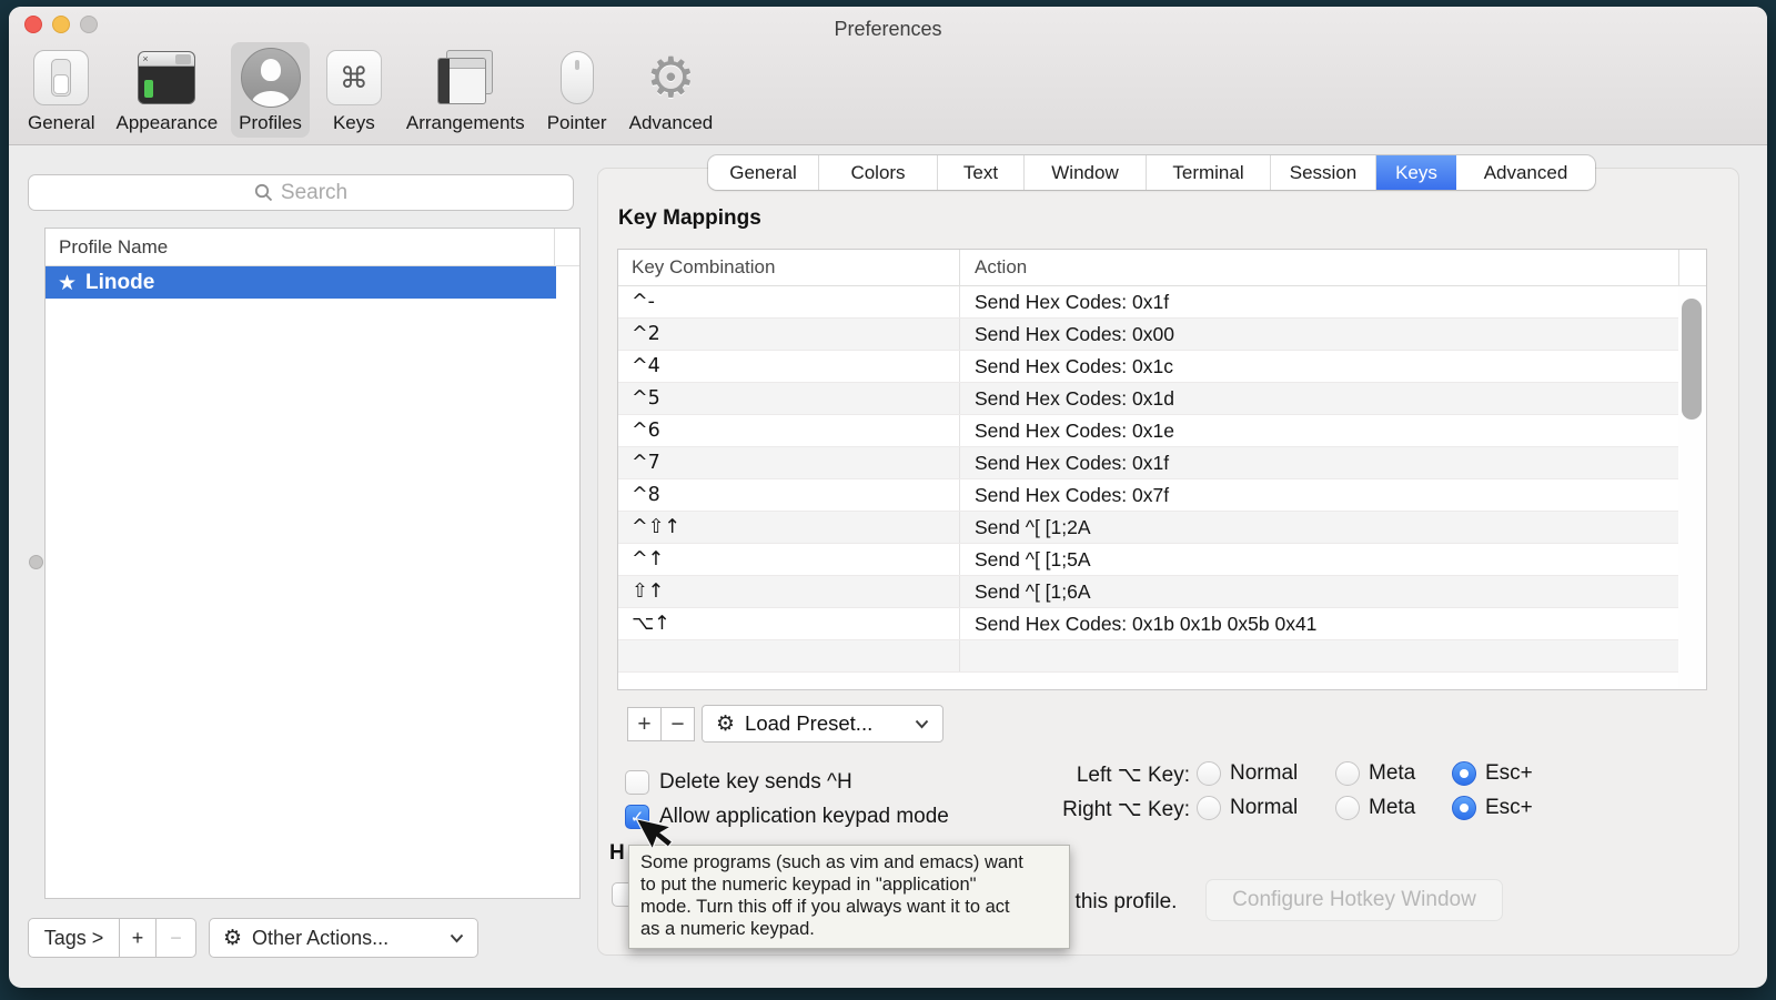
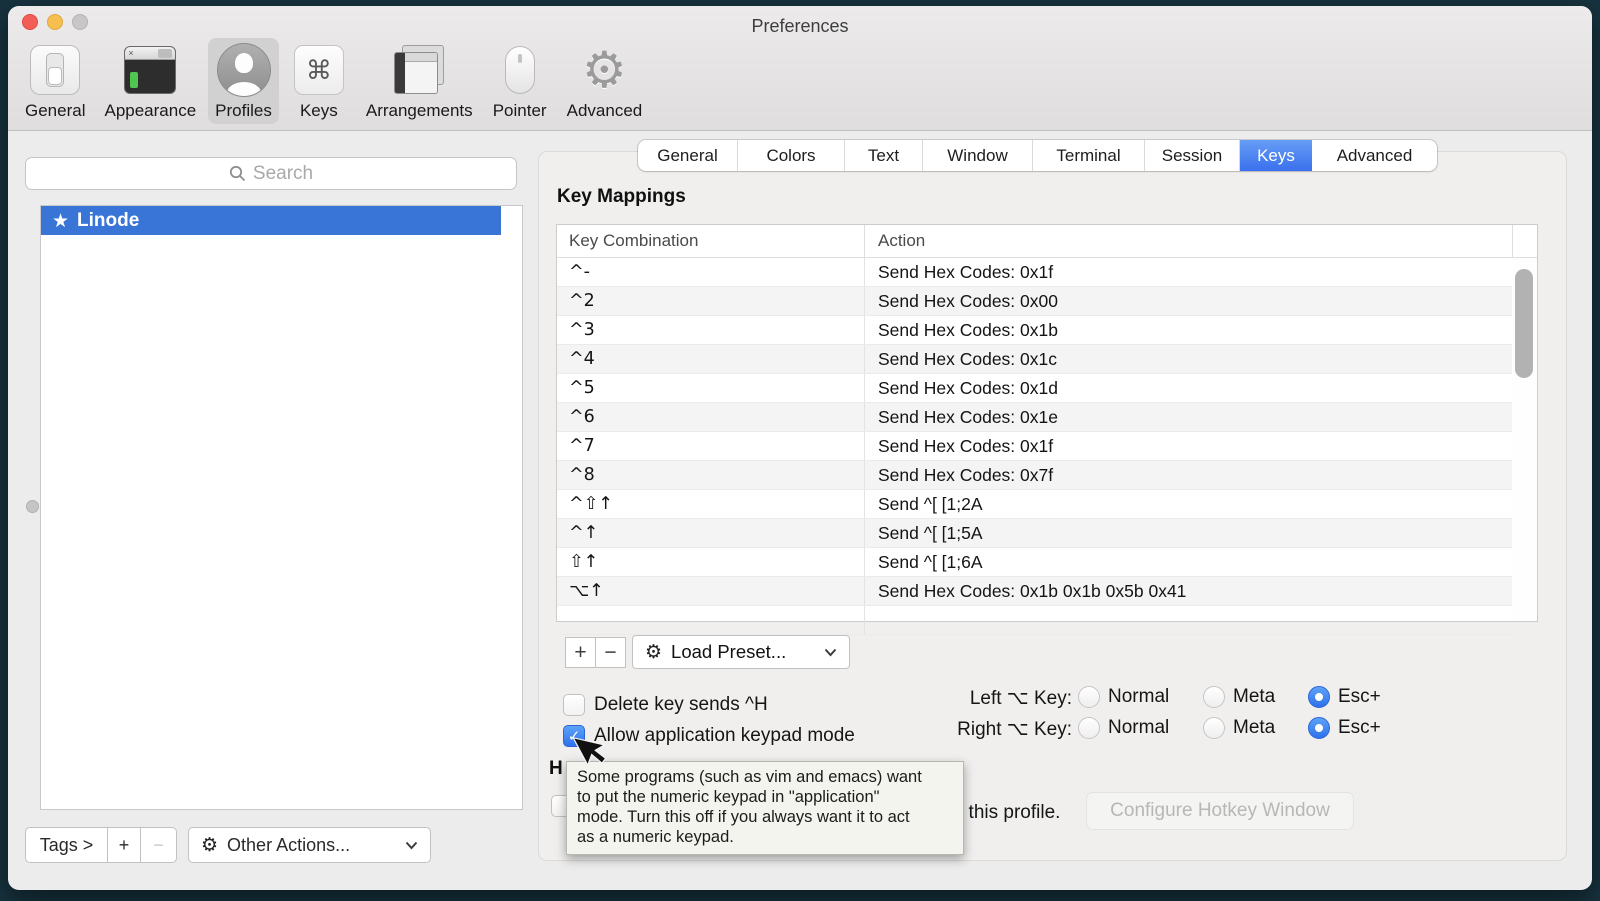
  Preferences
  General
  ×
  Appearance
  Profiles
  ⌘
  Keys
  Arrangements
  Pointer
  ⚙
  Advanced
  Search
- Profile Name
  ★
  Linode
  Tags >
  +
  −
  ⚙
  Other Actions...
  General
  Colors
  Text
  Window
  Terminal
  Session
  Keys
  Advanced
  Key Mappings
  Key Combination
  Action
  ^-
  Send Hex Codes: 0x1f
  ^2
  Send Hex Codes: 0x00
+ ^3
+ Send Hex Codes: 0x1b
  ^4
  Send Hex Codes: 0x1c
  ^5
  Send Hex Codes: 0x1d
  ^6
  Send Hex Codes: 0x1e
  ^7
  Send Hex Codes: 0x1f
  ^8
  Send Hex Codes: 0x7f
  ^⇧↑
  Send ^[ [1;2A
  ^↑
  Send ^[ [1;5A
  ⇧↑
  Send ^[ [1;6A
  ⌥↑
  Send Hex Codes: 0x1b 0x1b 0x5b 0x41
  +
  −
  ⚙
  Load Preset...
  Delete key sends ^H
  ✓
  Allow application keypad mode
  Left ⌥ Key:
  Normal
  Meta
  Esc+
  Right ⌥ Key:
  Normal
  Meta
  Esc+
  H
  this profile.
  Configure Hotkey Window
  Some programs (such as vim and emacs) want
  to put the numeric keypad in "application"
  mode. Turn this off if you always want it to act
  as a numeric keypad.
